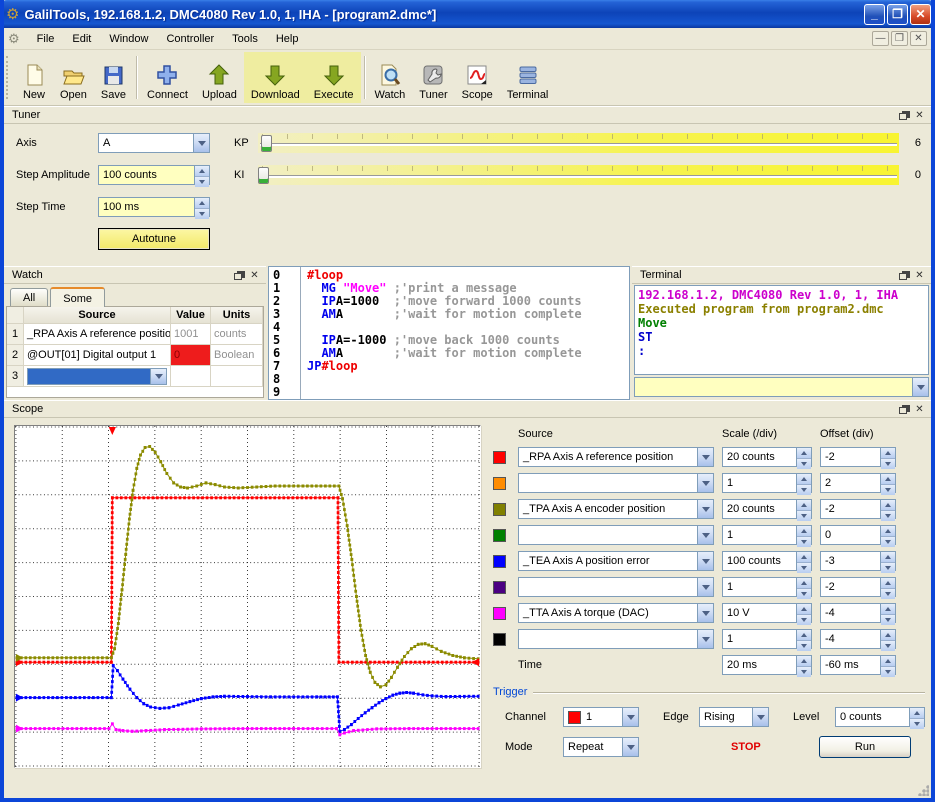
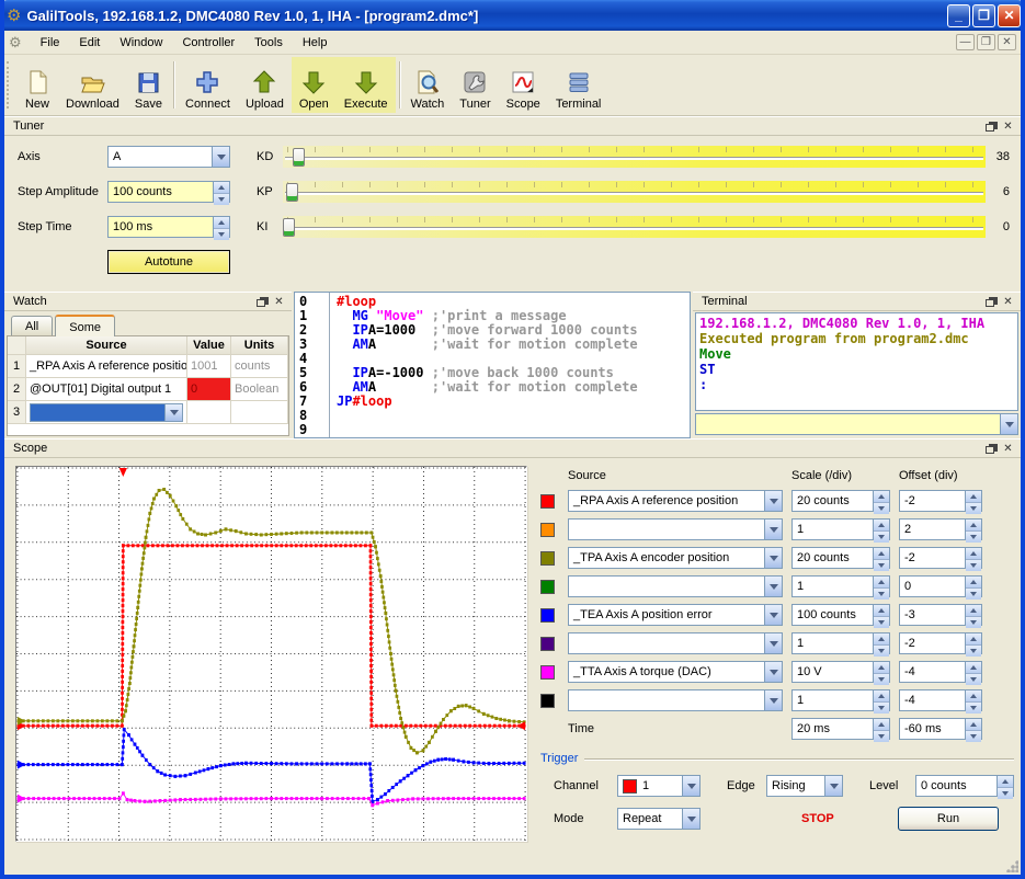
  ⚙
  GalilTools, 192.168.1.2, DMC4080 Rev 1.0, 1, IHA - [program2.dmc*]
  _
  ❐
  ✕
  ⚙
  File
  Edit
  Window
  Controller
  Tools
  Help
  —
  ❐
  ✕
  New
- Open
+ Download
  Save
  Connect
  Upload
- Download
+ Open
  Execute
  Watch
  Tuner
  Scope
  Terminal
  Tuner
  ✕
  Axis
  A
  Step Amplitude
  100 counts
  Step Time
  100 ms
  Autotune
+ KD
+ 38
  KP
  6
  KI
  0
  Watch
  ✕
  All
  Some
  Source
  Value
  Units
  1
  _RPA Axis A reference positio
  1001
  counts
  2
  @OUT[01] Digital output 1
  0
  Boolean
  3
  0
  1
  2
  3
  4
  5
  6
  7
  8
  9
  #loop
  MG "Move" ;'print a message
  IPA=1000 ;'move forward 1000 counts
  AMA ;'wait for motion complete
  IPA=-1000 ;'move back 1000 counts
  AMA ;'wait for motion complete
  JP#loop
  Terminal
  ✕
  192.168.1.2, DMC4080 Rev 1.0, 1, IHA
  Executed program from program2.dmc
  Move
  ST
  :
  Scope
  ✕
  Source
  Scale (/div)
  Offset (div)
  _RPA Axis A reference position
  20 counts
  -2
  1
  2
  _TPA Axis A encoder position
  20 counts
  -2
  1
  0
  _TEA Axis A position error
  100 counts
  -3
  1
  -2
  _TTA Axis A torque (DAC)
  10 V
  -4
  1
  -4
  Time
  20 ms
  -60 ms
  Trigger
  Channel
  1
  Edge
  Rising
  Level
  0 counts
  Mode
  Repeat
  STOP
  Run
